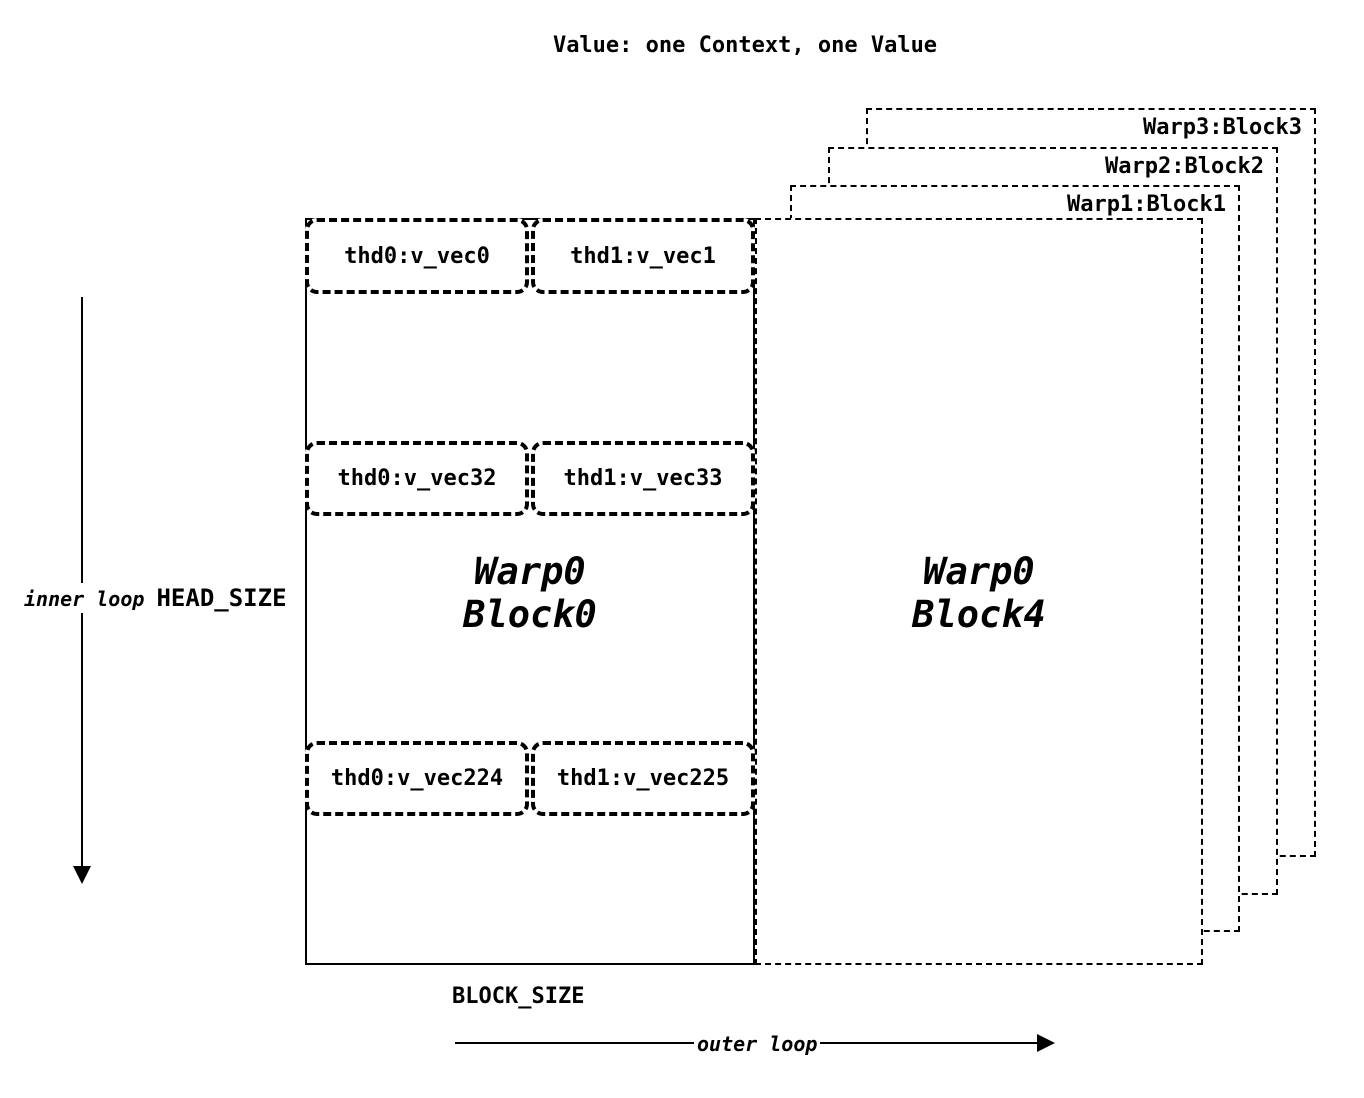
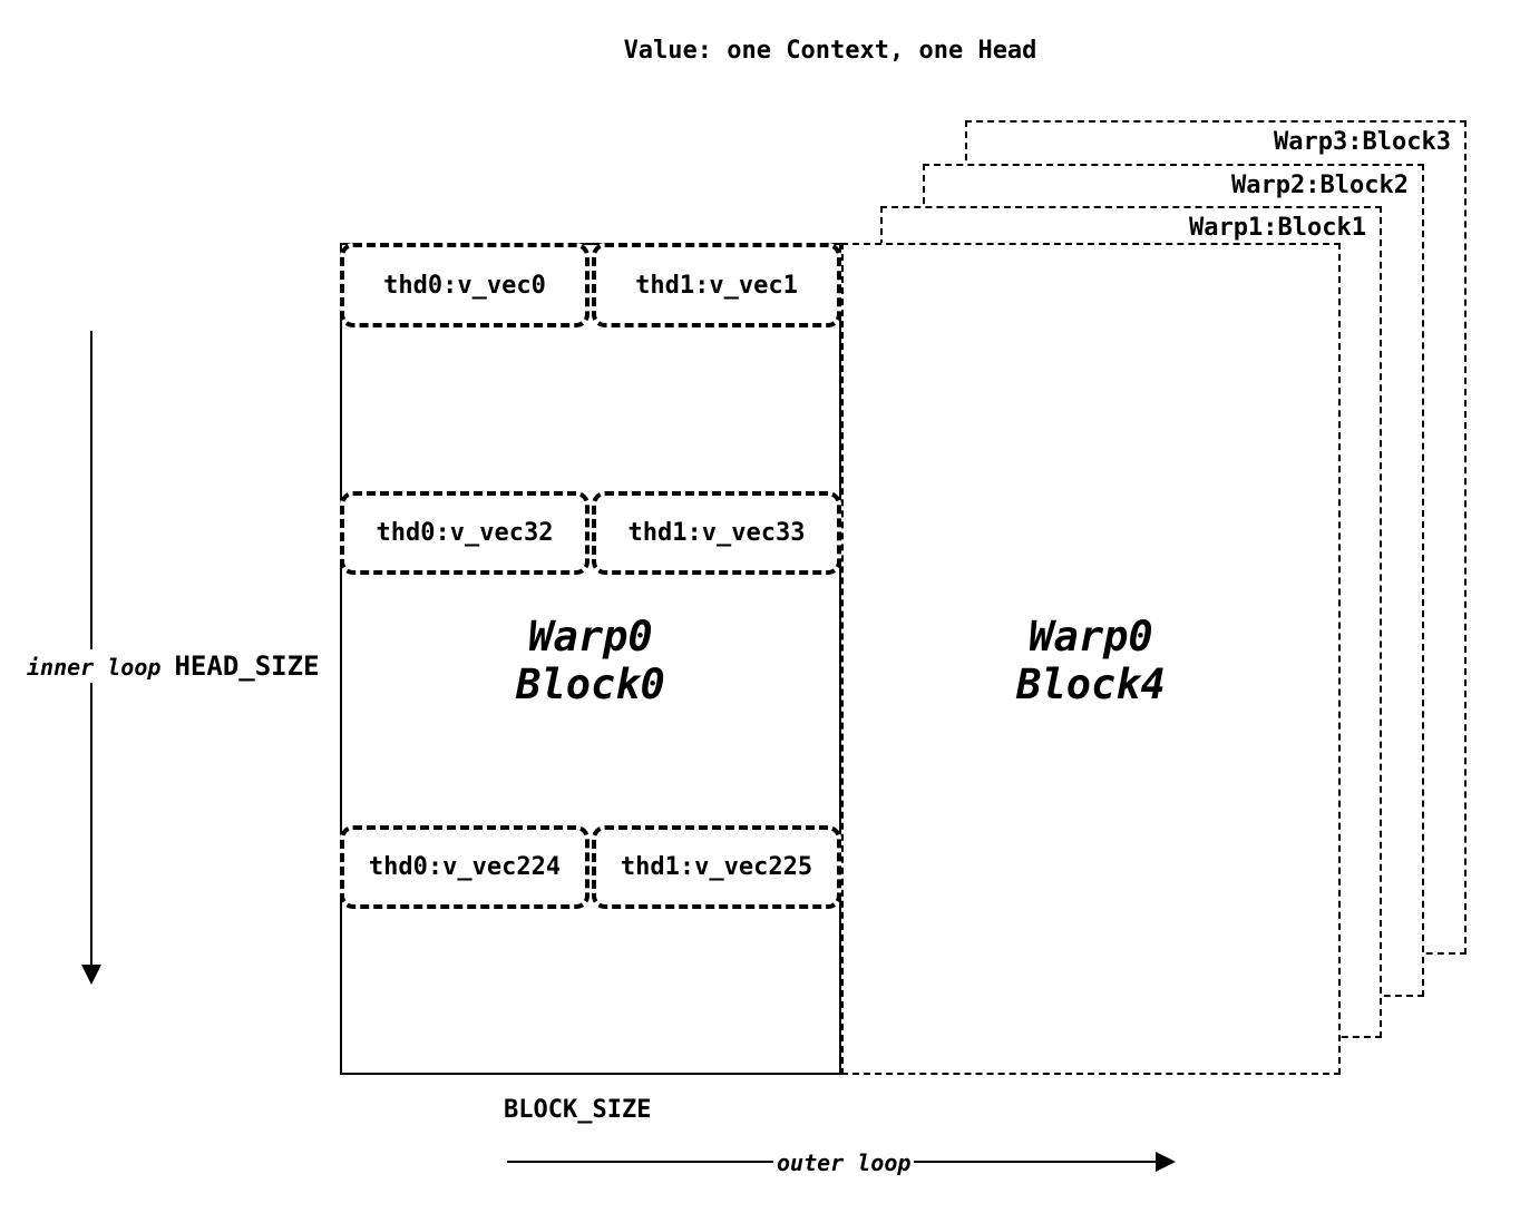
- Value: one Context, one Value
+ Value: one Context, one Head
  Warp3:Block3
  Warp2:Block2
  Warp1:Block1
  Warp0
  Block4
  Warp0
  Block0
  thd0:v_vec0
  thd1:v_vec1
  thd0:v_vec32
  thd1:v_vec33
  thd0:v_vec224
  thd1:v_vec225
  inner loop HEAD_SIZE
  BLOCK_SIZE
  outer loop
